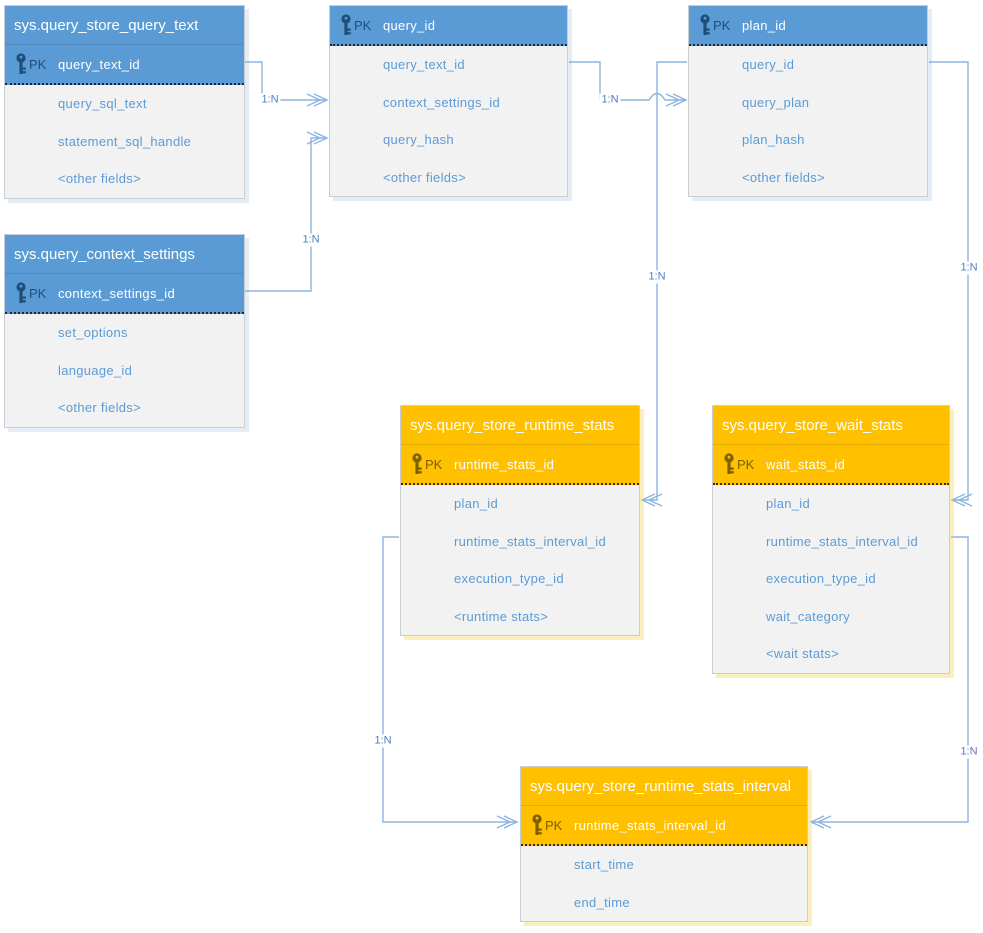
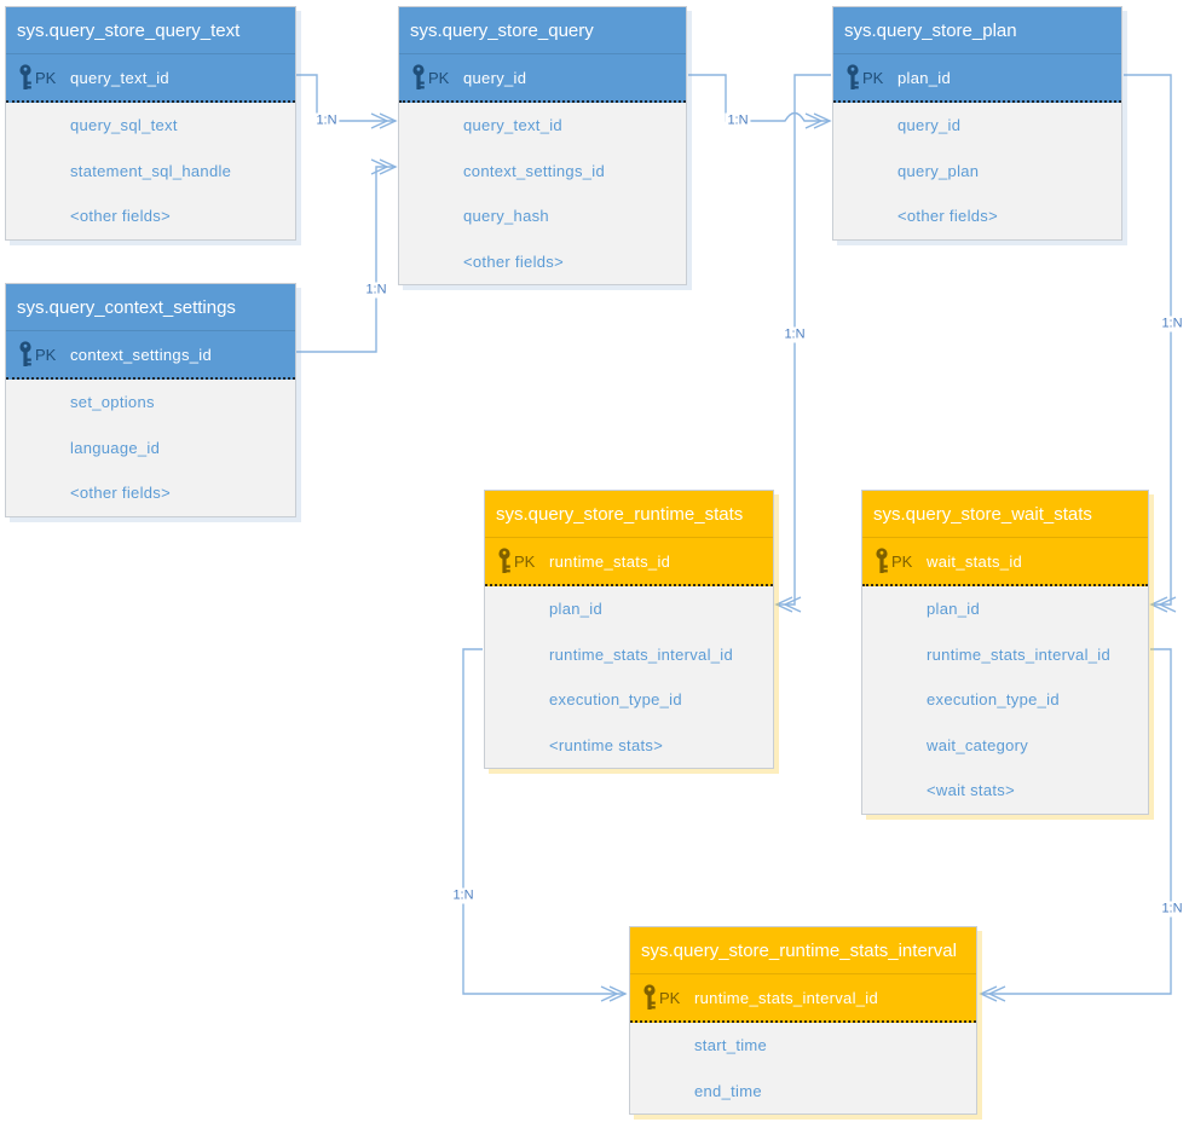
  sys.query_store_query_text
  PK
  query_text_id
  query_sql_text
  statement_sql_handle
  <other fields>
+ sys.query_store_query
  PK
  query_id
  query_text_id
  context_settings_id
  query_hash
  <other fields>
+ sys.query_store_plan
  PK
  plan_id
  query_id
  query_plan
- plan_hash
  <other fields>
  sys.query_context_settings
  PK
  context_settings_id
  set_options
  language_id
  <other fields>
  sys.query_store_runtime_stats
  PK
  runtime_stats_id
  plan_id
  runtime_stats_interval_id
  execution_type_id
  <runtime stats>
  sys.query_store_wait_stats
  PK
  wait_stats_id
  plan_id
  runtime_stats_interval_id
  execution_type_id
  wait_category
  <wait stats>
  sys.query_store_runtime_stats_interval
  PK
  runtime_stats_interval_id
  start_time
  end_time
  1:N
  1:N
  1:N
  1:N
  1:N
  1:N
  1:N
